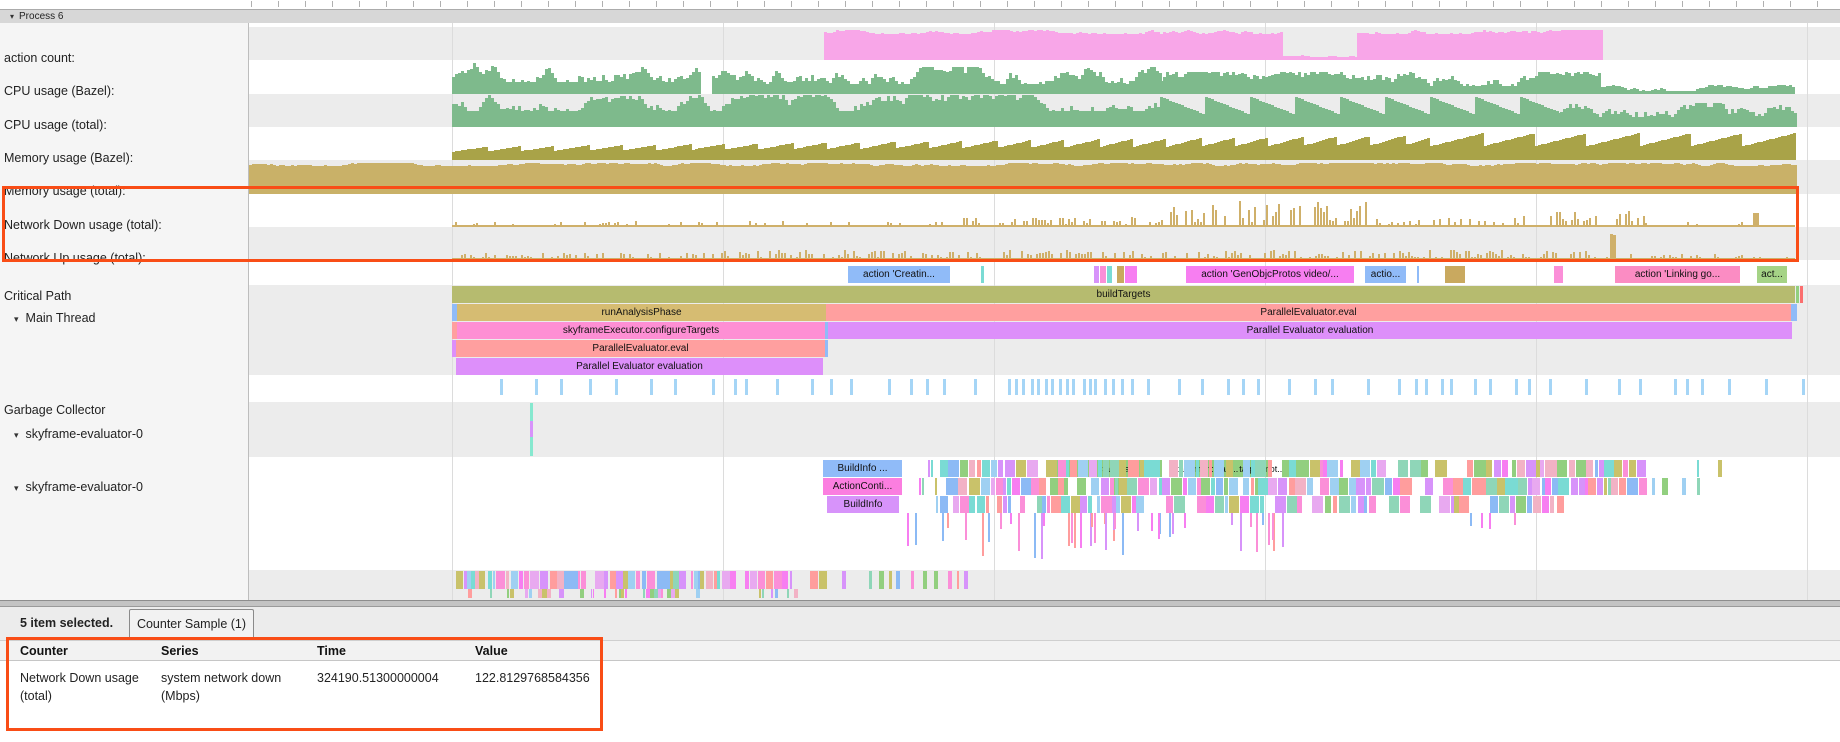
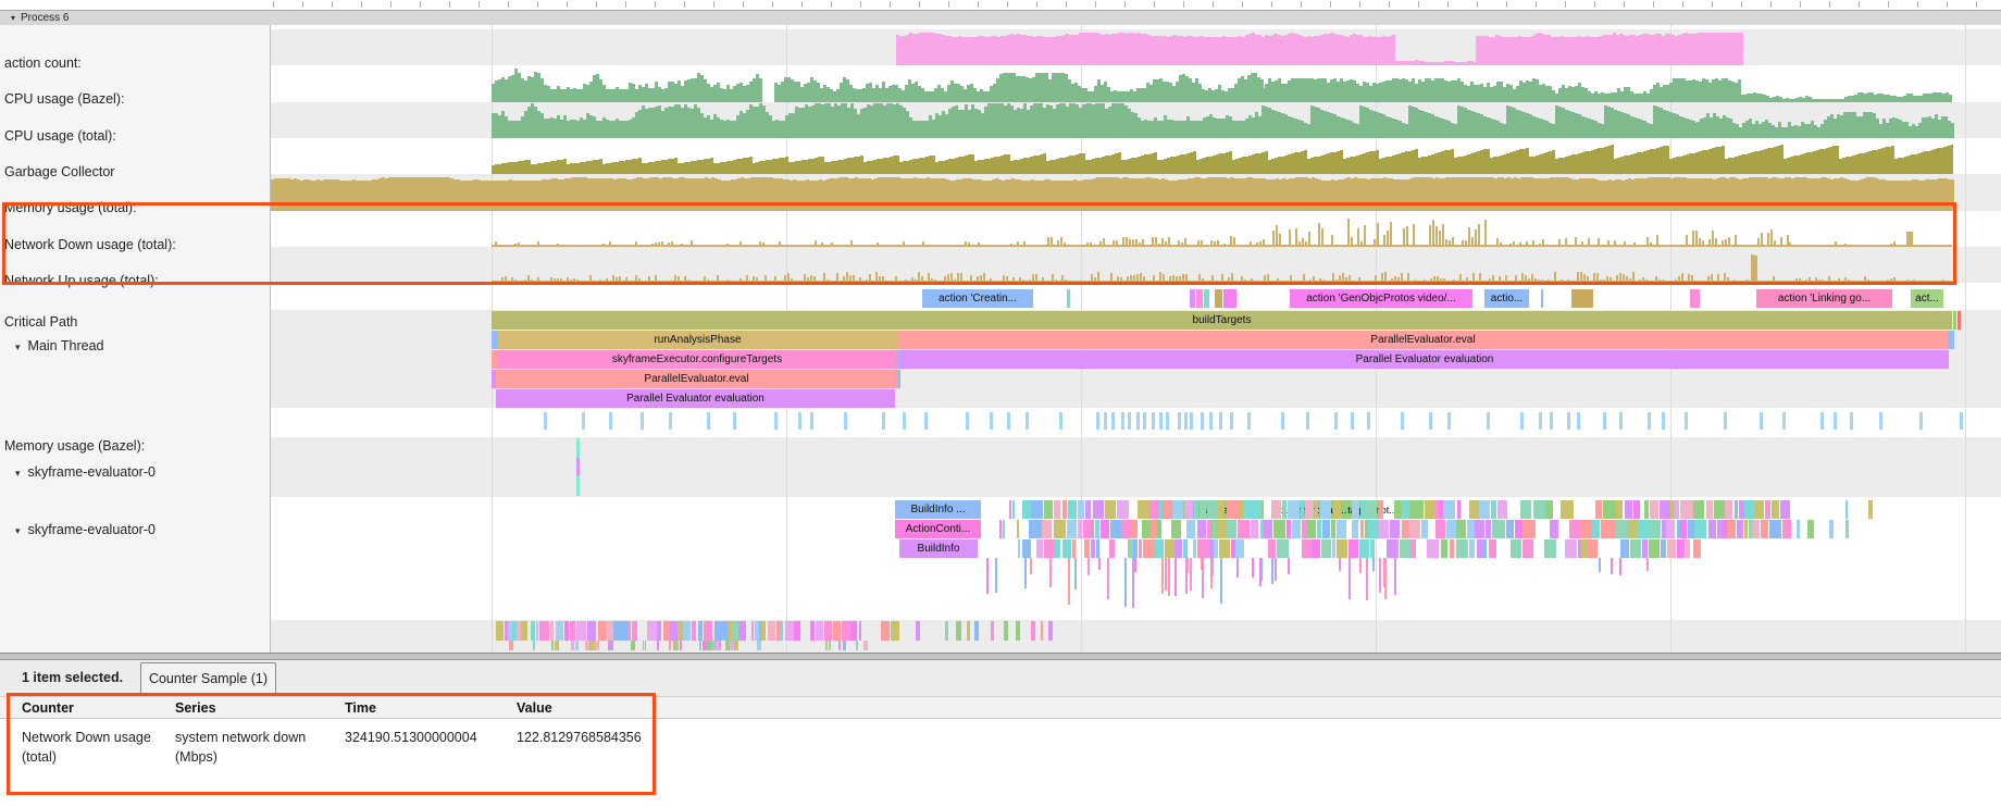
  ▾ Process 6
  action 'Creatin...
  action 'GenObjcProtos video/...
  actio...
  action 'Linking go...
  act...
  buildTargets
  runAnalysisPhase
  ParallelEvaluator.eval
  skyframeExecutor.configureTargets
  Parallel Evaluator evaluation
  ParallelEvaluator.eval
  Parallel Evaluator evaluation
  BuildInfo ...
  ActionConti...
  BuildInfo
  action count:
  CPU usage (Bazel):
  CPU usage (total):
- Memory usage (Bazel):
+ Garbage Collector
  Memory usage (total):
  Network Down usage (total):
  Network Up usage (total):
  Critical Path
  ▾ Main Thread
- Garbage Collector
+ Memory usage (Bazel):
  ▾ skyframe-evaluator-0
  ▾ skyframe-evaluator-0
- 5 item selected.
+ 1 item selected.
  Counter Sample (1)
  Counter
  Series
  Time
  Value
  Network Down usage
  (total)
  system network down
  (Mbps)
  324190.51300000004
  122.8129768584356
